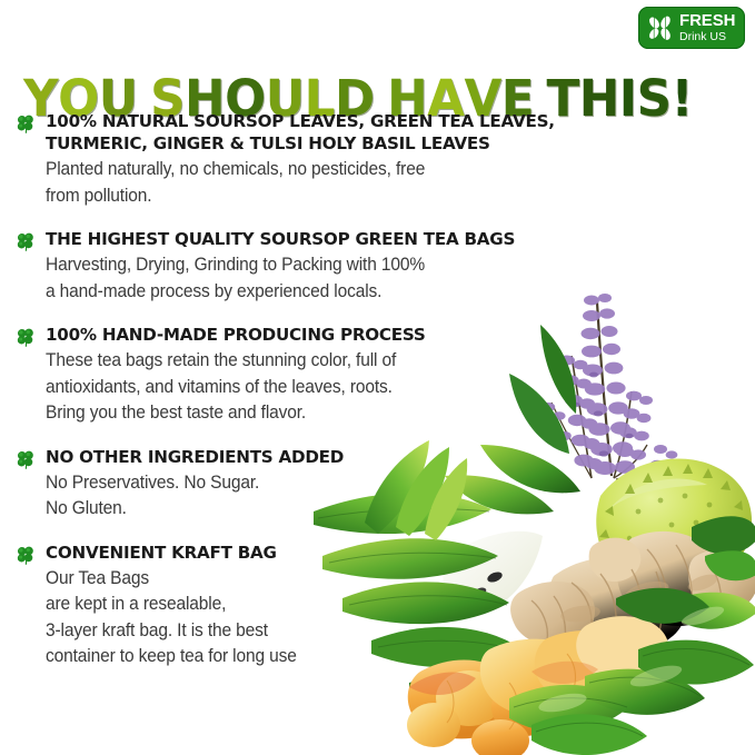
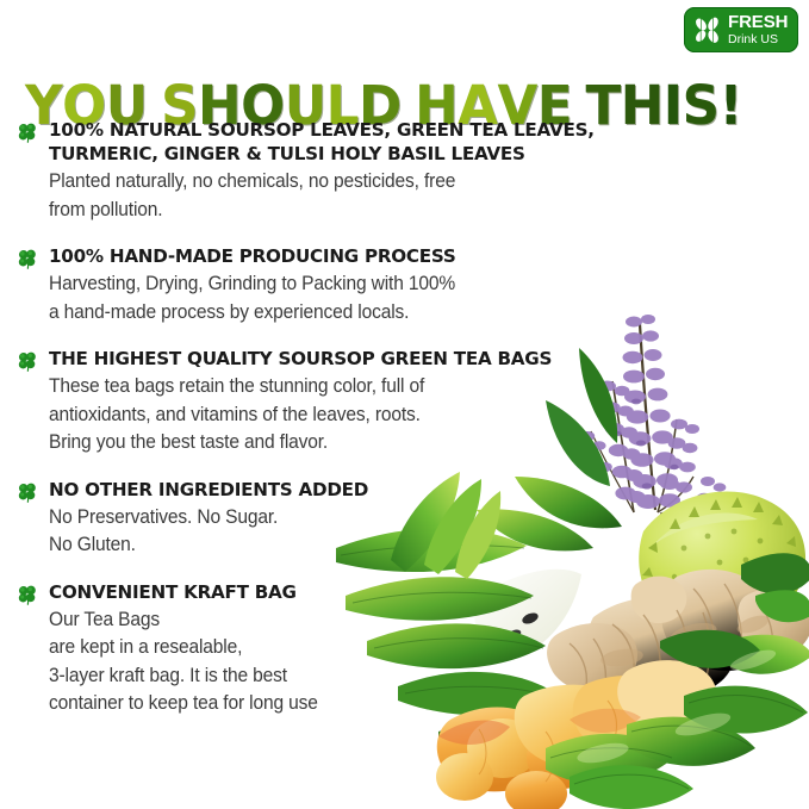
  FRESH
  Drink US
  YOU SHOULD HAVE THIS!
  100% NATURAL SOURSOP LEAVES, GREEN TEA LEAVES,
  TURMERIC, GINGER & TULSI HOLY BASIL LEAVES
  Planted naturally, no chemicals, no pesticides, free
  from pollution.
- THE HIGHEST QUALITY SOURSOP GREEN TEA BAGS
+ 100% HAND-MADE PRODUCING PROCESS
  Harvesting, Drying, Grinding to Packing with 100%
  a hand-made process by experienced locals.
- 100% HAND-MADE PRODUCING PROCESS
+ THE HIGHEST QUALITY SOURSOP GREEN TEA BAGS
  These tea bags retain the stunning color, full of
  antioxidants, and vitamins of the leaves, roots.
  Bring you the best taste and flavor.
  NO OTHER INGREDIENTS ADDED
  No Preservatives. No Sugar.
  No Gluten.
  CONVENIENT KRAFT BAG
  Our Tea Bags
  are kept in a resealable,
  3-layer kraft bag. It is the best
  container to keep tea for long use
